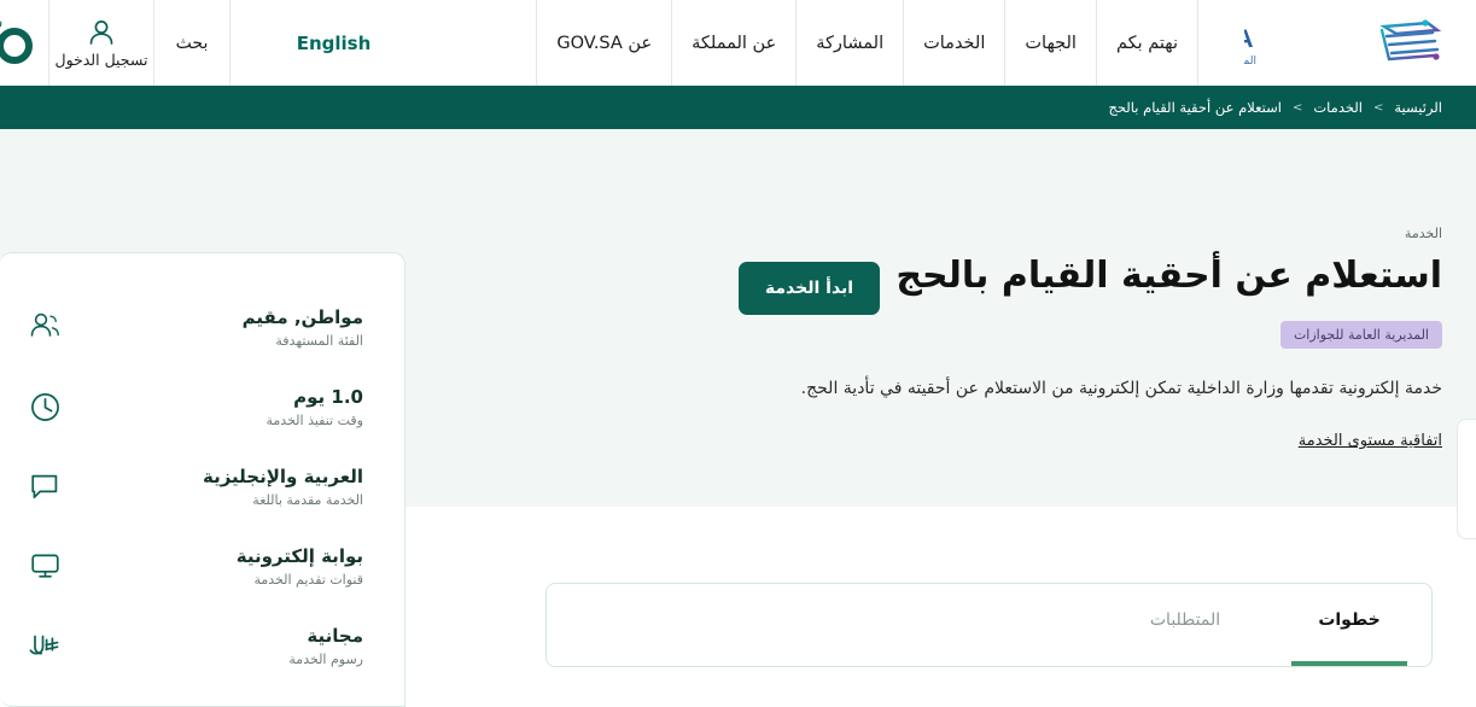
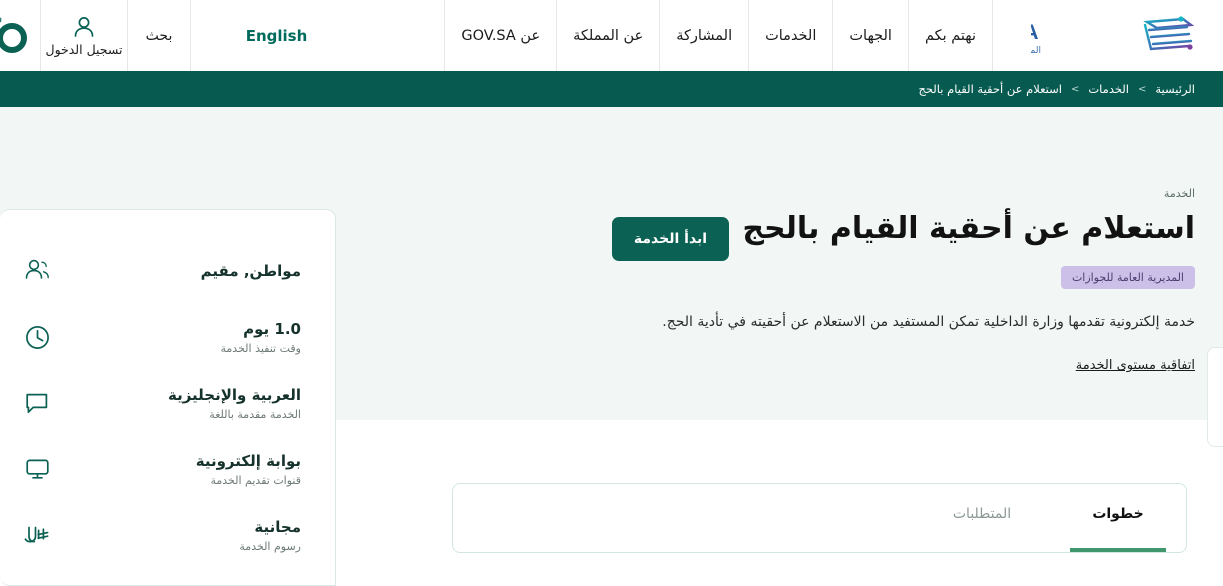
  نهتم بكم
  الجهات
  الخدمات
  المشاركة
  عن المملكة
  عن GOV.SA
  English
  بحث
  تسجيل الدخول
  الرئيسية
  >
  الخدمات
  >
  استعلام عن أحقية القيام بالحج
  الخدمة
  استعلام عن أحقية القيام بالحج
  المديرية العامة للجوازات
- خدمة إلكترونية تقدمها وزارة الداخلية تمكن إلكترونية من الاستعلام عن أحقيته في تأدية الحج.
+ خدمة إلكترونية تقدمها وزارة الداخلية تمكن المستفيد من الاستعلام عن أحقيته في تأدية الحج.
  اتفاقية مستوى الخدمة
  ابدأ الخدمة
  مواطن, مقيم
- الفئة المستهدفة
  1.0 يوم
  وقت تنفيذ الخدمة
  العربية والإنجليزية
  الخدمة مقدمة باللغة
  بوابة إلكترونية
  قنوات تقديم الخدمة
  مجانية
  رسوم الخدمة
  خطوات
  المتطلبات
